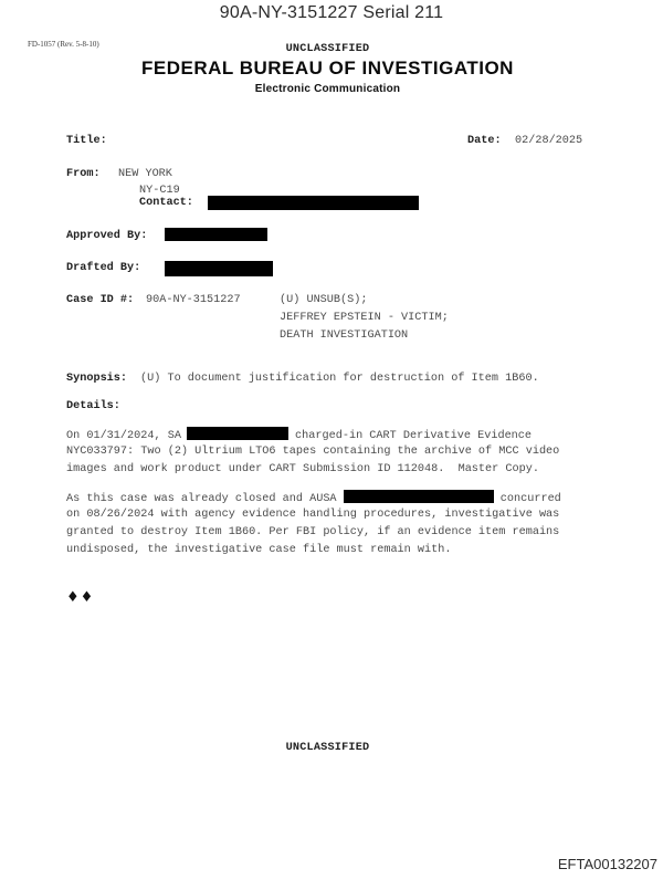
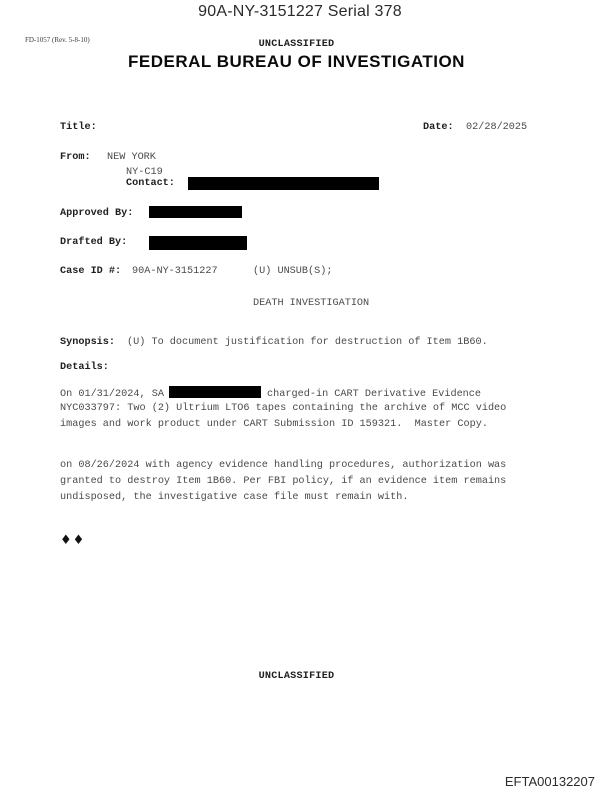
- 90A-NY-3151227 Serial 211
+ 90A-NY-3151227 Serial 378
  FD-1057 (Rev. 5-8-10)
  UNCLASSIFIED
  FEDERAL BUREAU OF INVESTIGATION
- Electronic Communication
  Title:
  Date:
  02/28/2025
  From:
  NEW YORK
  NY-C19
  Contact:
  Approved By:
  Drafted By:
  Case ID #:
  90A-NY-3151227
  (U) UNSUB(S);
- JEFFREY EPSTEIN - VICTIM;
  DEATH INVESTIGATION
  Synopsis:
  (U) To document justification for destruction of Item 1B60.
  Details:
  On 01/31/2024, SA charged-in CART Derivative Evidence
  NYC033797: Two (2) Ultrium LTO6 tapes containing the archive of MCC video
- images and work product under CART Submission ID 112048. Master Copy.
+ images and work product under CART Submission ID 159321. Master Copy.
- As this case was already closed and AUSA concurred
- on 08/26/2024 with agency evidence handling procedures, investigative was
+ on 08/26/2024 with agency evidence handling procedures, authorization was
  granted to destroy Item 1B60. Per FBI policy, if an evidence item remains
  undisposed, the investigative case file must remain with.
  ♦♦
  UNCLASSIFIED
  EFTA00132207
